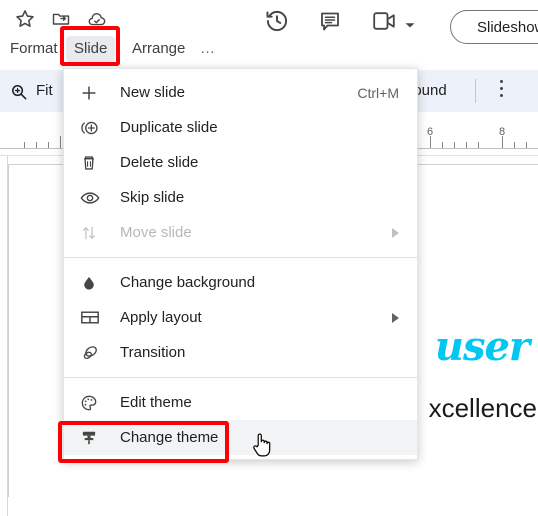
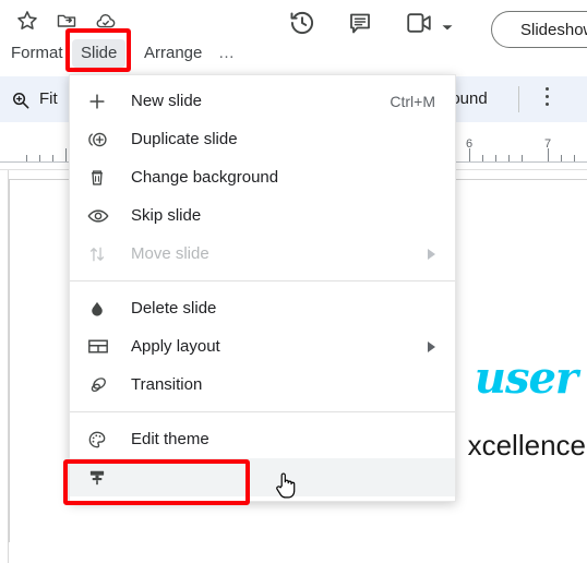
  Slidesho
  Format
  Slide
  Arrange
  …
  Fit
  6
- 8
+ 7
  user
  xcellence
  New slide
  Ctrl+M
  Duplicate slide
- Delete slide
+ Change background
  Skip slide
  Move slide
- Change background
+ Delete slide
  Apply layout
  Transition
  Edit theme
- Change theme
